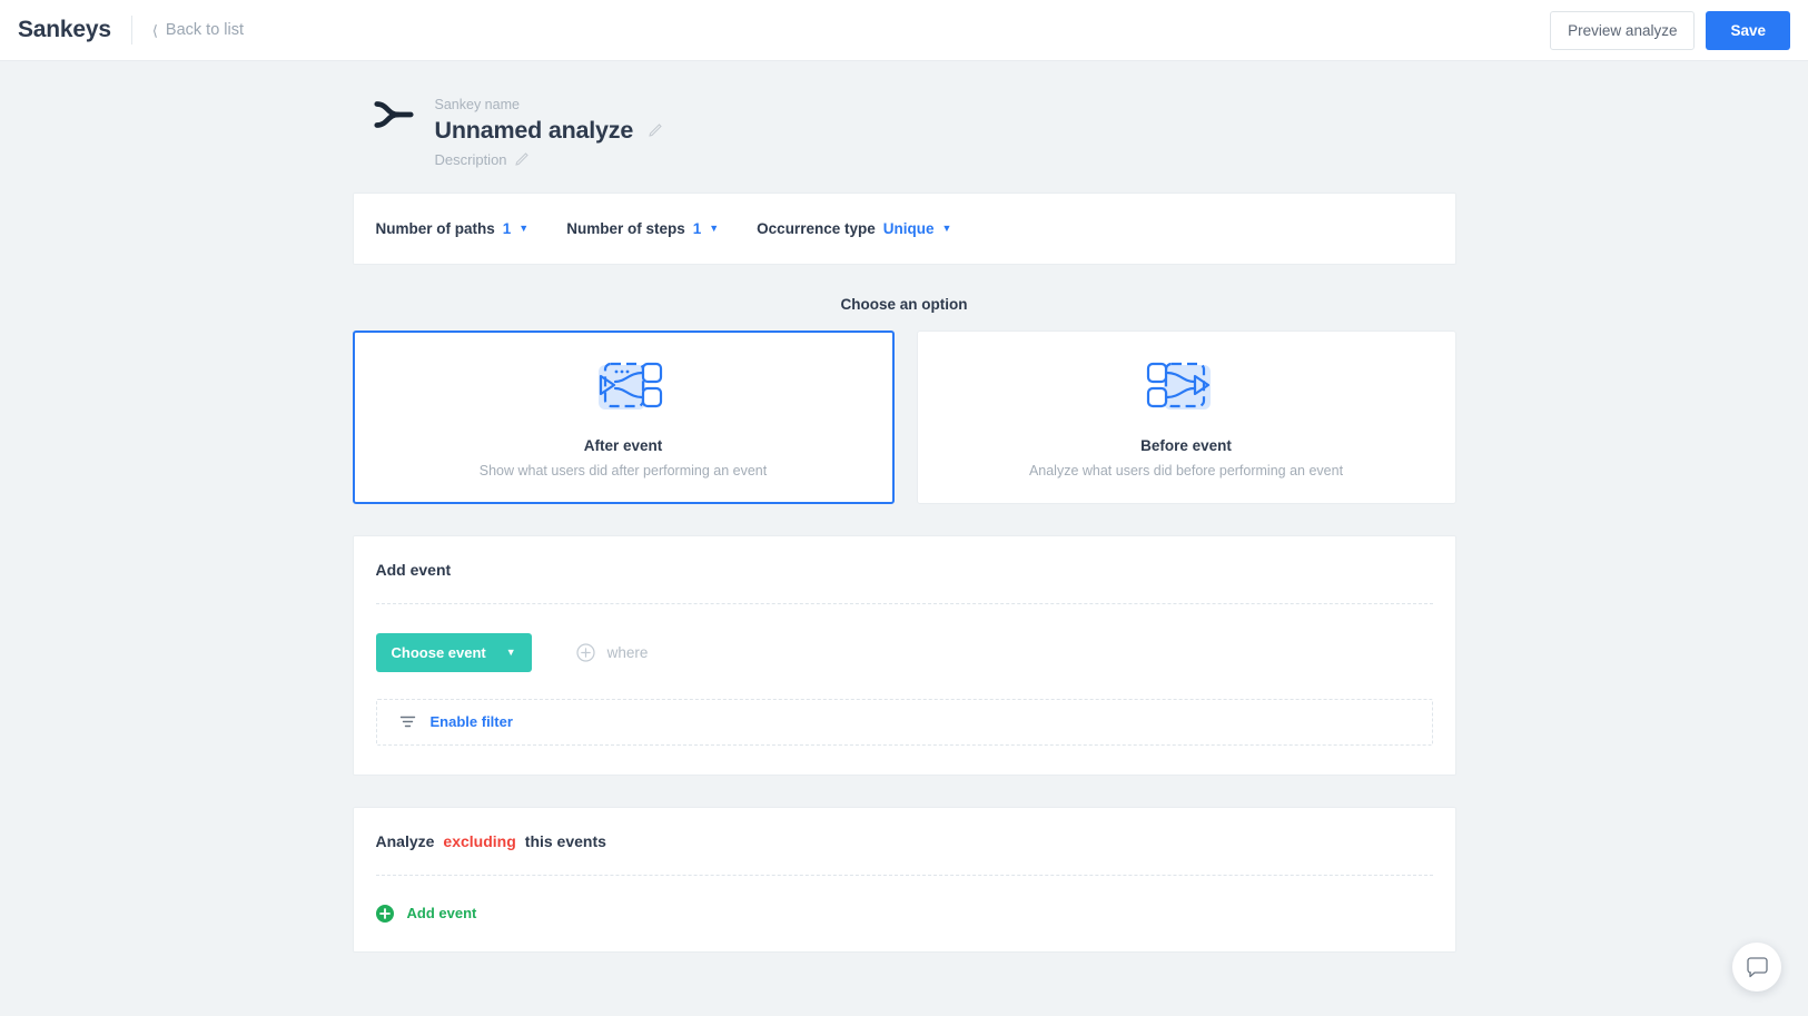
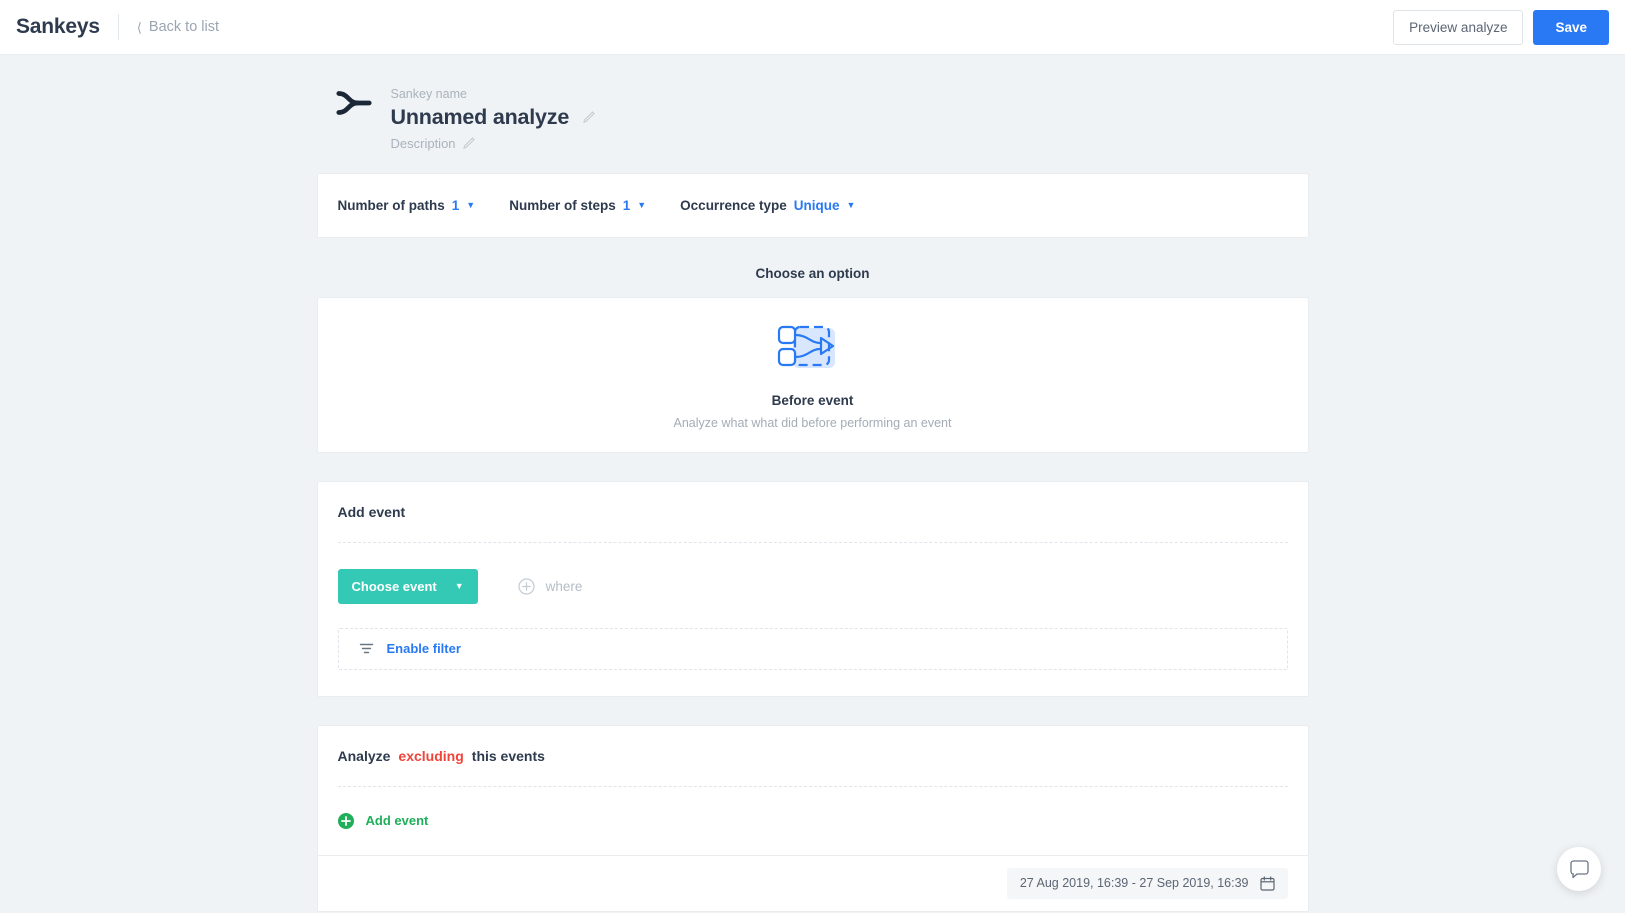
  Sankeys
  ⟨
  Back to list
  Preview analyze
  Save
  Sankey name
  Unnamed analyze
  Description
  Number of paths
  1
  ▼
  Number of steps
  1
  ▼
  Occurrence type
  Unique
  ▼
  Choose an option
- After event
- Show what users did after performing an event
  Before event
- Analyze what users did before performing an event
+ Analyze what what did before performing an event
  Add event
  Choose event
  ▼
  where
  Enable filter
  Analyze
  excluding
  this events
  Add event
+ 27 Aug 2019, 16:39 - 27 Sep 2019, 16:39
